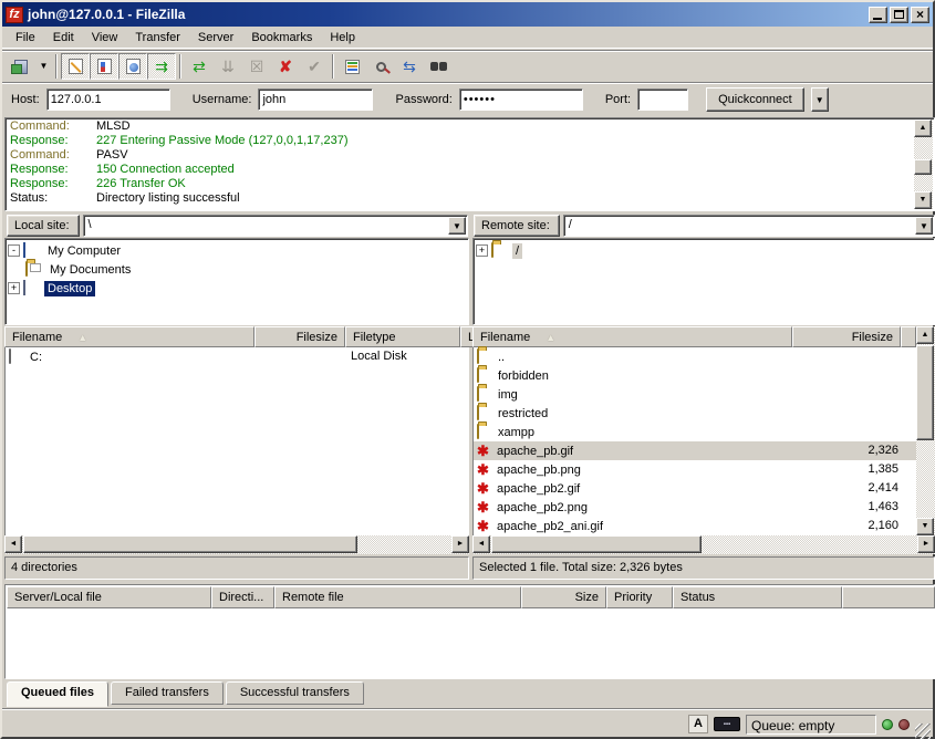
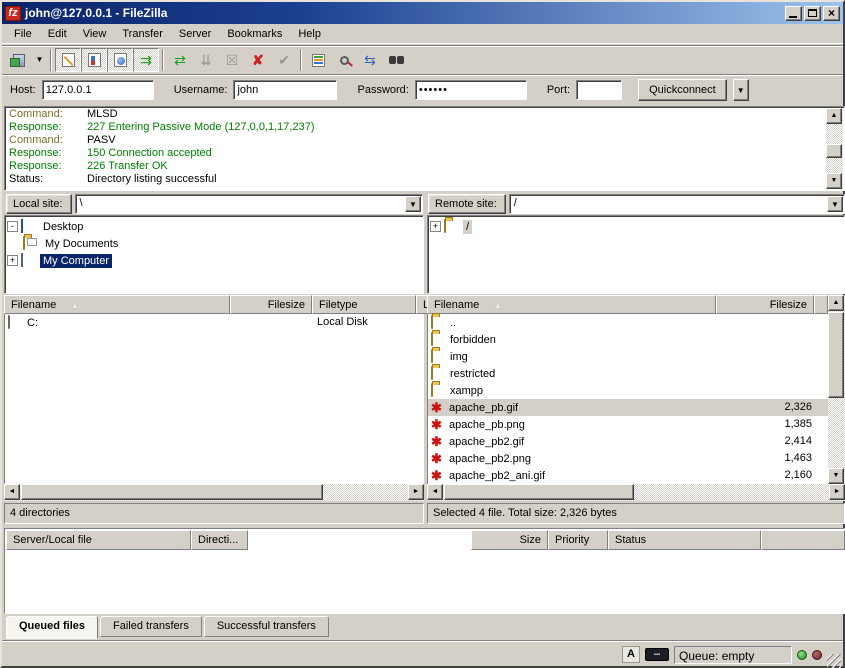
  fz
  john@127.0.0.1 - FileZilla
  ×
  File
  Edit
  View
  Transfer
  Server
  Bookmarks
  Help
  ▼
  ⇉
  ⇄
  ⇊
  ☒
  ✘
  ✔
  ⇆
  Host:
  127.0.0.1
  Username:
  john
  Password:
  ••••••
  Port:
  Quickconnect
  ▼
  Command:
  MLSD
  Response:
  227 Entering Passive Mode (127,0,0,1,17,237)
  Command:
  PASV
  Response:
  150 Connection accepted
  Response:
  226 Transfer OK
  Status:
  Directory listing successful
  Local site:
  \
  ▼
  Remote site:
  /
  ▼
  -
- My Computer
+ Desktop
  My Documents
  +
- Desktop
+ My Computer
  +
  /
  Filename ▲
  Filesize
  Filetype
  C:
  Local Disk
  4 directories
  Filename ▲
  Filesize
  ..
  forbidden
  img
  restricted
  xampp
  ✱
  apache_pb.gif
  2,326
  ✱
  apache_pb.png
  1,385
  ✱
  apache_pb2.gif
  2,414
  ✱
  apache_pb2.png
  1,463
  ✱
  apache_pb2_ani.gif
  2,160
- Selected 1 file. Total size: 2,326 bytes
+ Selected 4 file. Total size: 2,326 bytes
  Server/Local file
  Directi...
- Remote file
  Size
  Priority
  Status
  Queued files
  Failed transfers
  Successful transfers
  A
  Queue: empty
